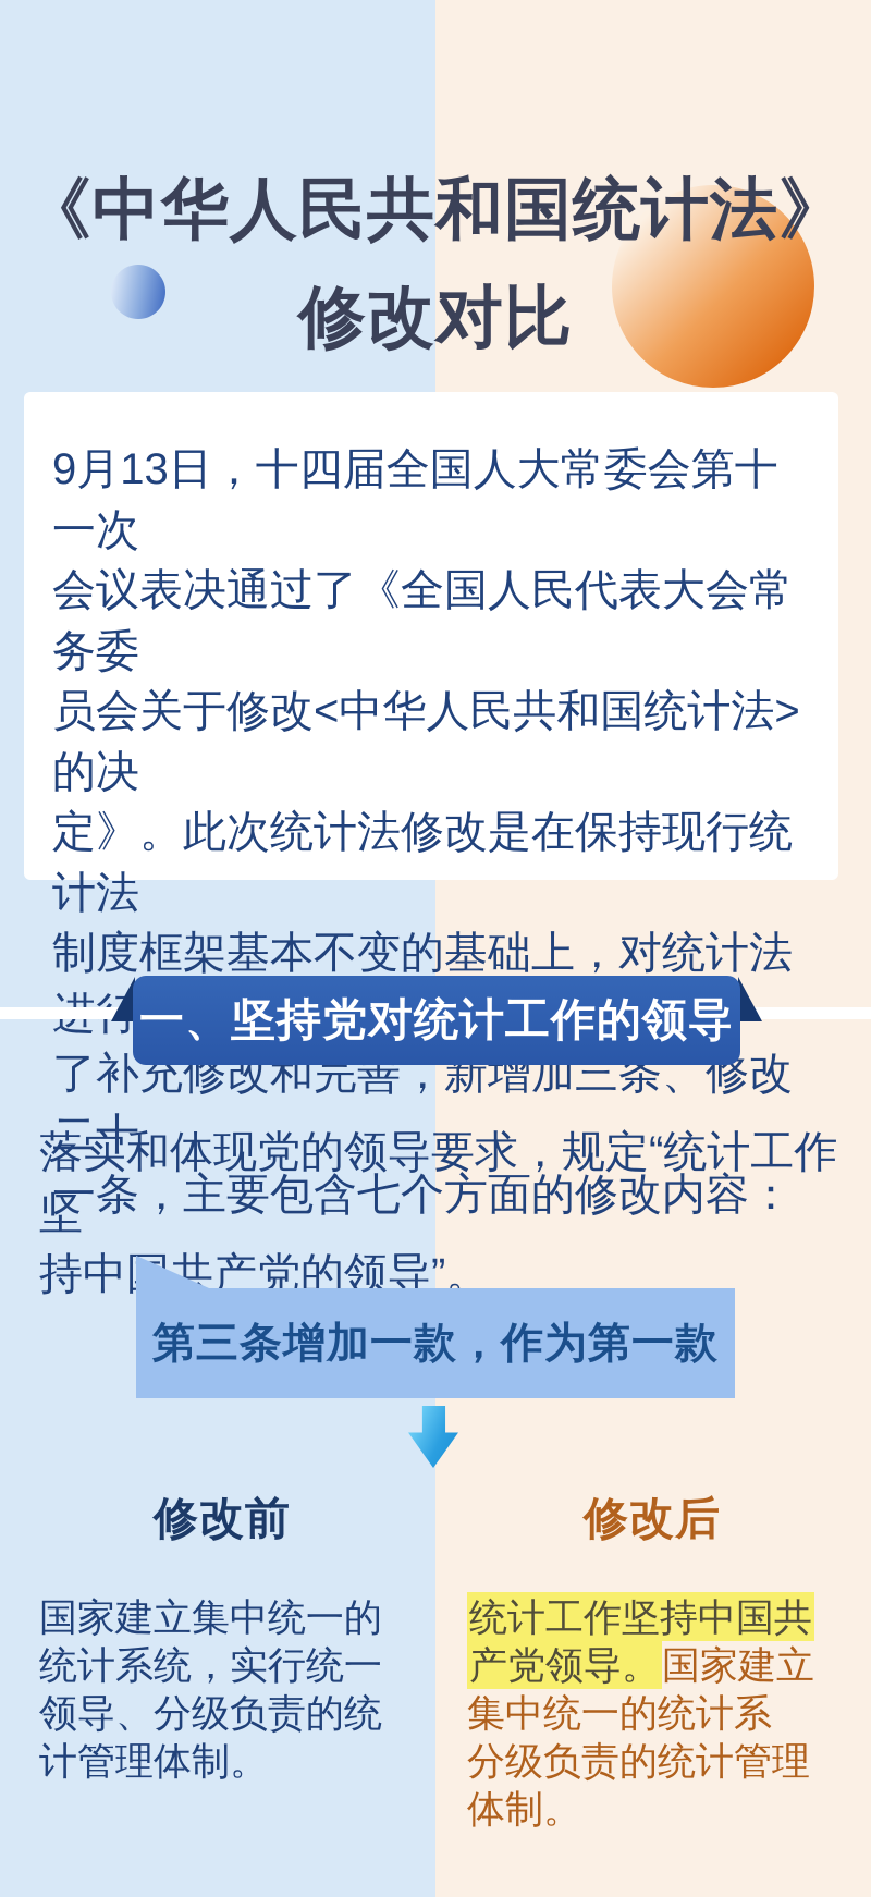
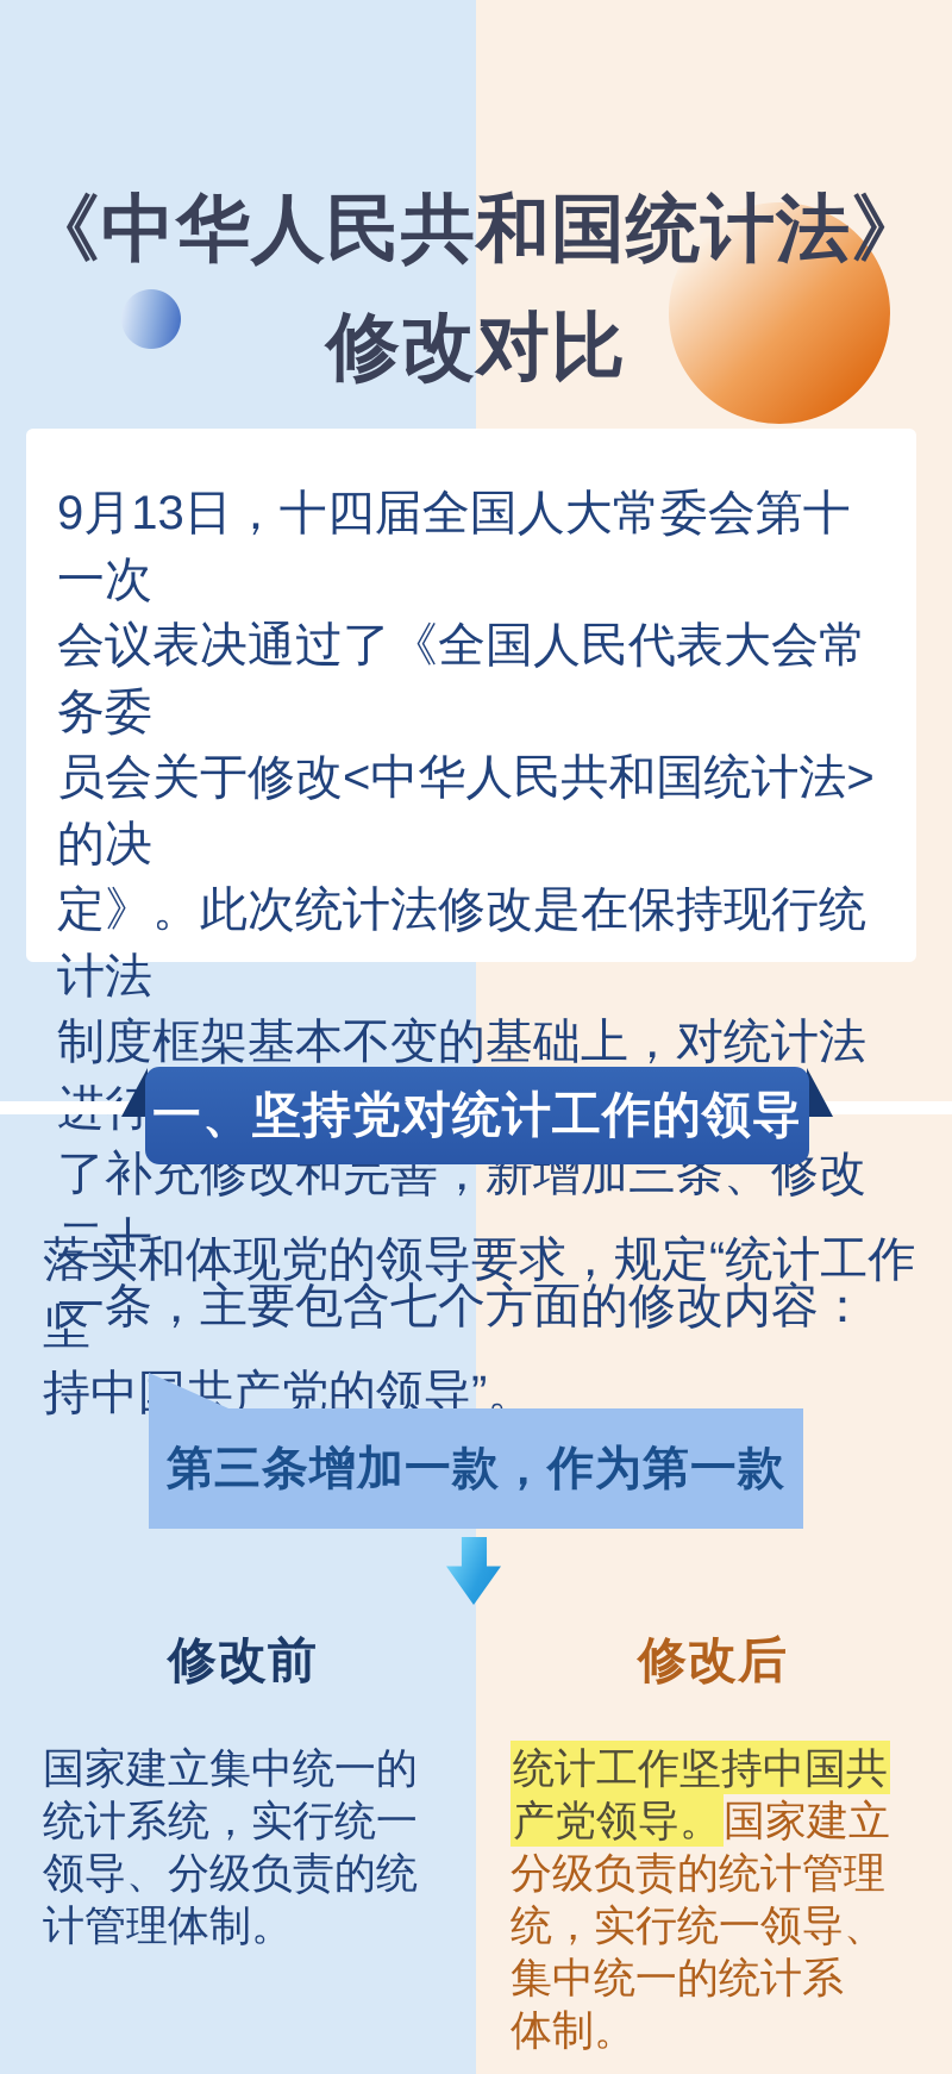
  《中华人民共和国统计法》
  修改对比
  9月13日，十四届全国人大常委会第十一次
  会议表决通过了《全国人民代表大会常务委
  员会关于修改<中华人民共和国统计法>的决
  定》。此次统计法修改是在保持现行统计法
  制度框架基本不变的基础上，对统计法
  了补充修改和完善，新增加三条、修改二十
  一条，主要包含七个方面的修改内容：
  一、坚持党对统计工作的领导
  落实和体现党的领导要求，规定“统计工作坚
  持中共产党的领导”。
  第三条增加一款，作为第一款
  修改前
  修改后
  国家建立集中统一的
  统计系统，实行统一
  领导、分级负责的统
  计管理体制。
  统计工作坚持中国共
  产党领导。国家建立
- 集中统一的统计系
+ 分级负责的统计管理
+ 统，实行统一领导、
- 分级负责的统计管理
+ 集中统一的统计系
  体制。
